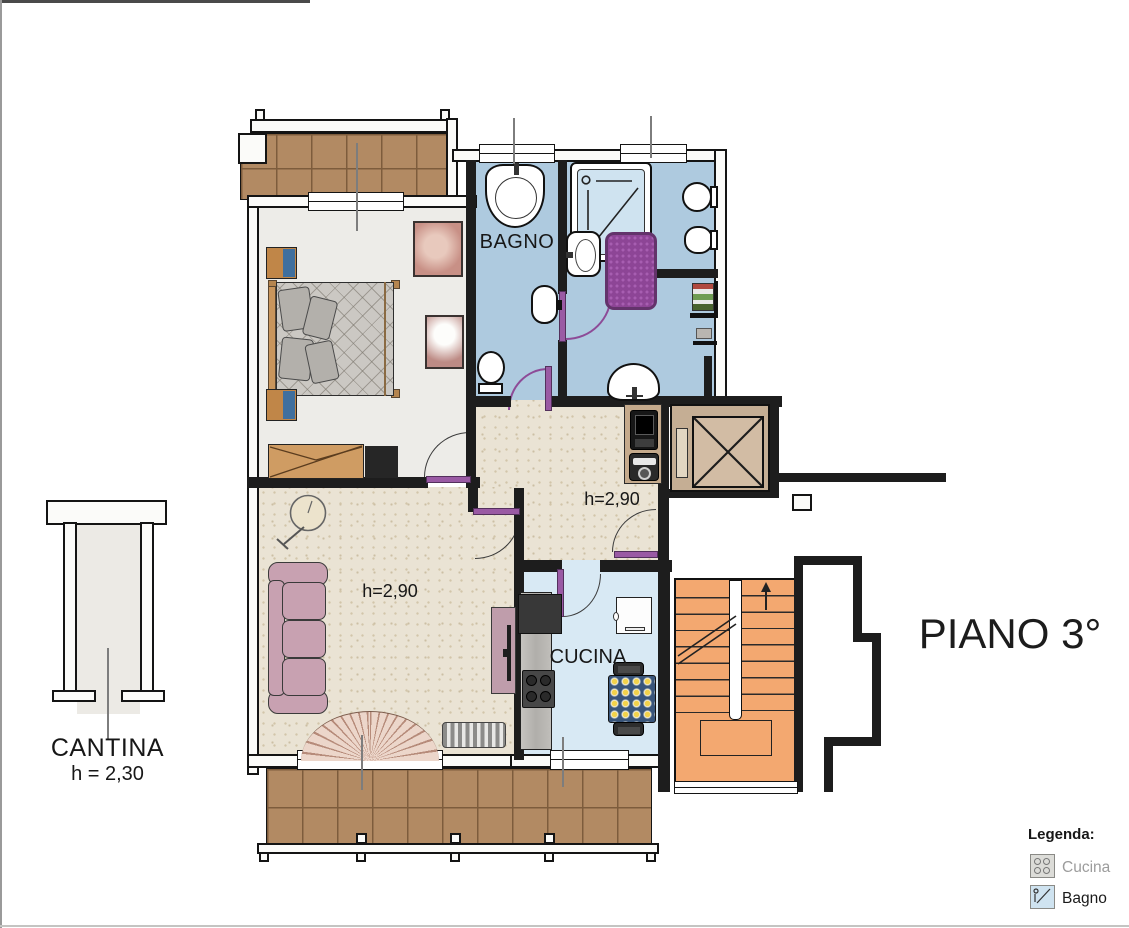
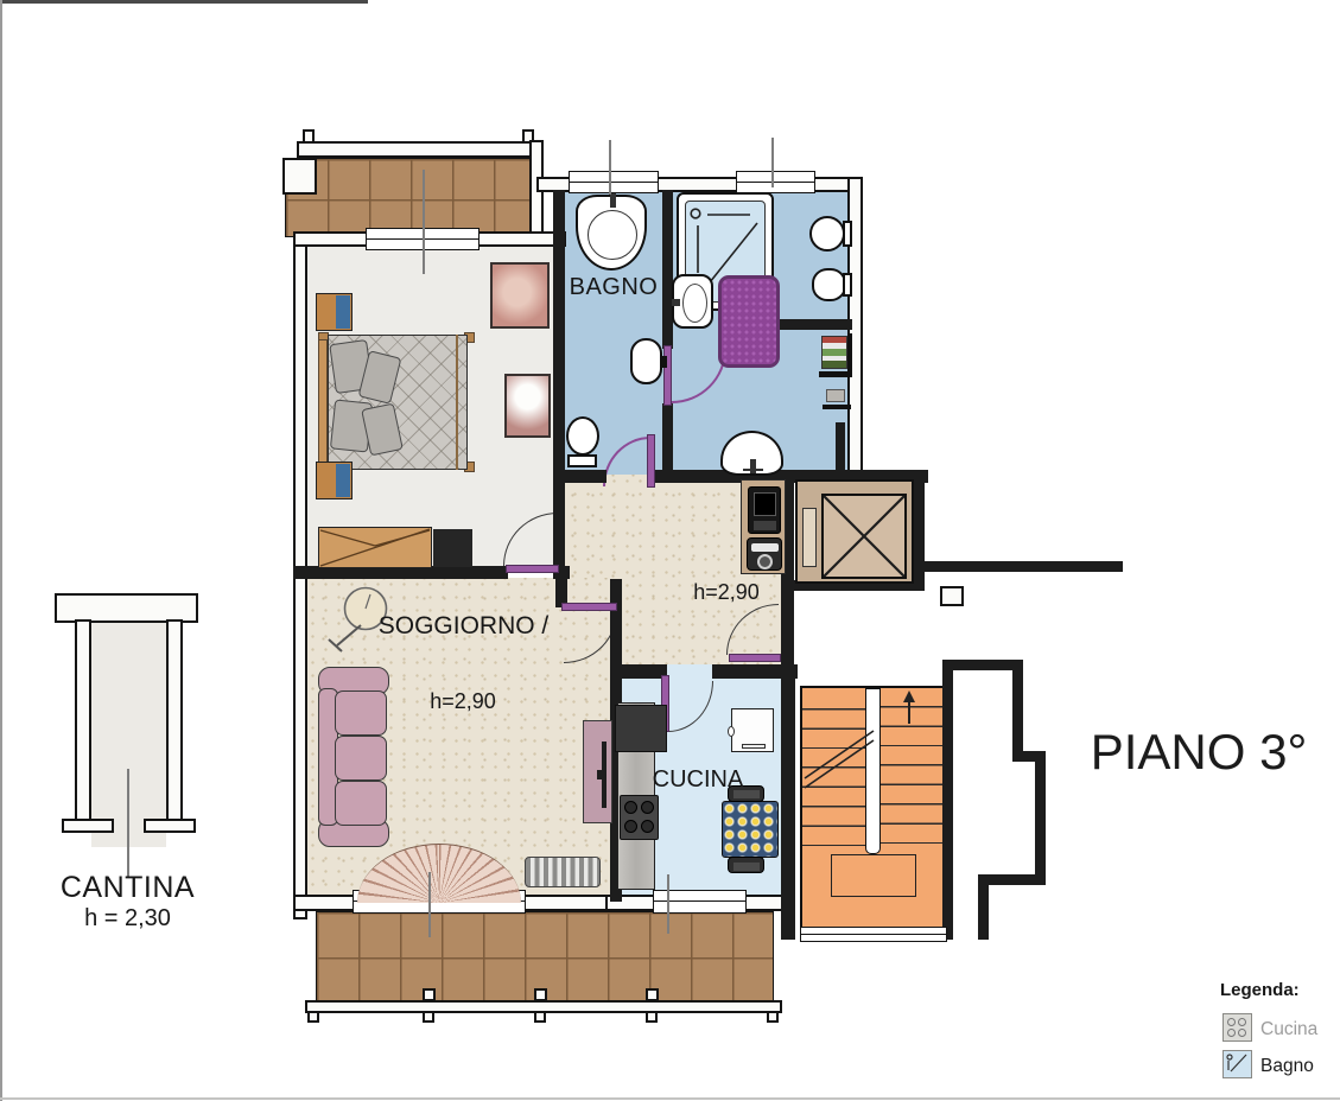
  BAGNO
+ SOGGIORNO /
  h=2,90
  h=2,90
  CUCINA
  CANTINA
  h = 2,30
  PIANO 3°
  Legenda:
  Cucina
  Bagno
